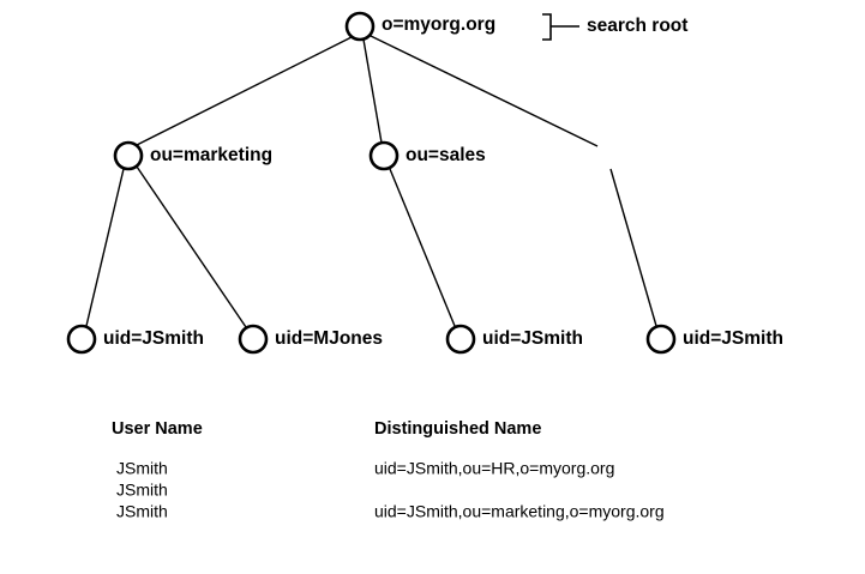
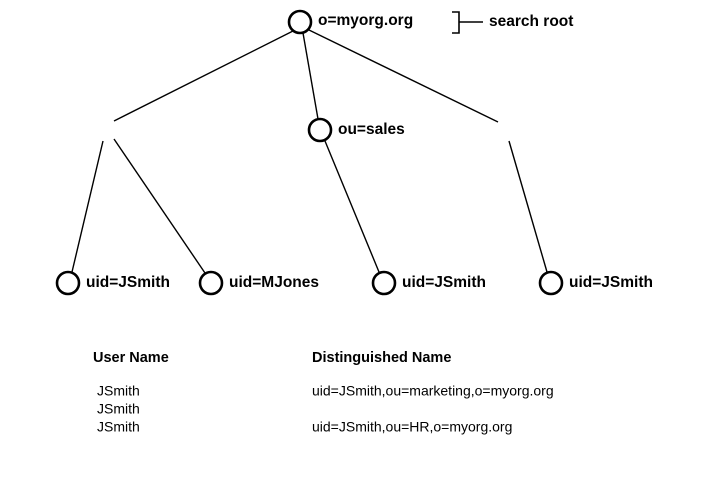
  o=myorg.org
- ou=marketing
  ou=sales
  uid=JSmith
  uid=MJones
  uid=JSmith
  uid=JSmith
  search root
  User Name
  Distinguished Name
  JSmith
- uid=JSmith,ou=HR,o=myorg.org
+ uid=JSmith,ou=marketing,o=myorg.org
  JSmith
  JSmith
- uid=JSmith,ou=marketing,o=myorg.org
+ uid=JSmith,ou=HR,o=myorg.org
